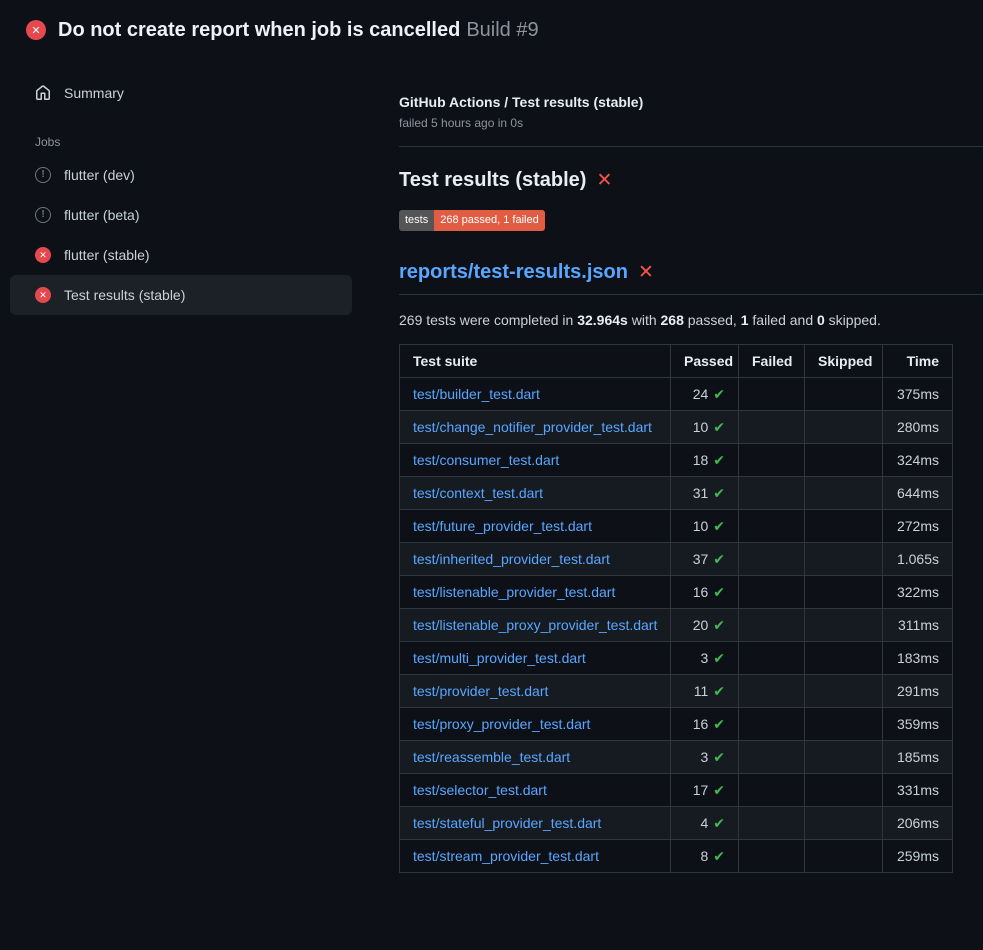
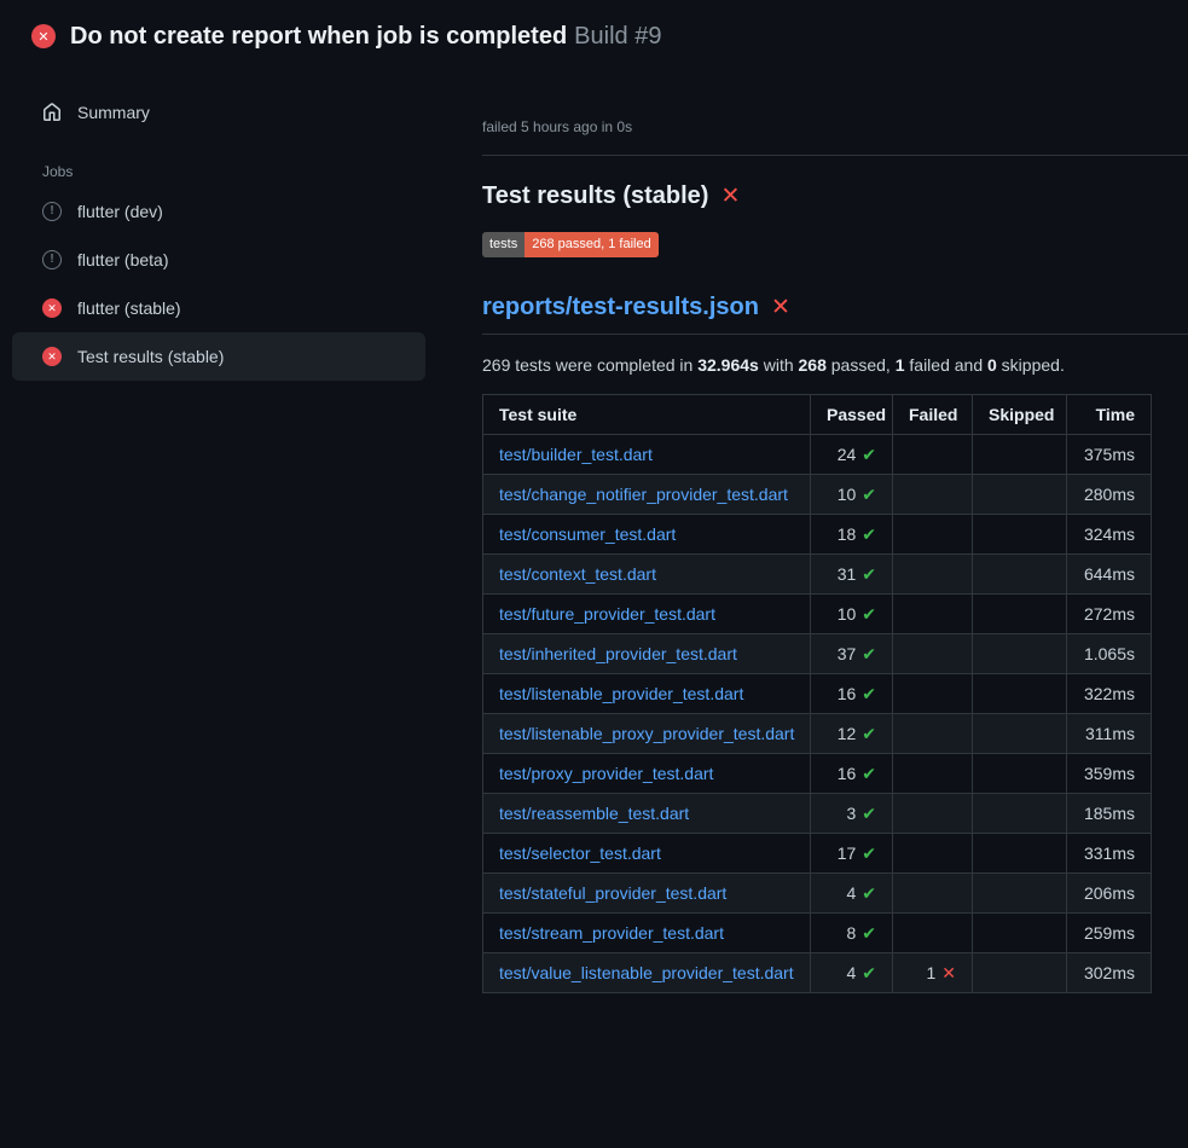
  ✕
- Do not create report when job is cancelled Build #9
+ Do not create report when job is completed Build #9
  Summary
  Jobs
  !
  flutter (dev)
  !
  flutter (beta)
  ✕
  flutter (stable)
  ✕
  Test results (stable)
- GitHub Actions / Test results (stable)
  failed 5 hours ago in 0s
  Test results (stable)
  ✕
  tests
  268 passed, 1 failed
  reports/test-results.json
  ✕
  269 tests were completed in 32.964s with 268 passed, 1 failed and 0 skipped.
  Test suite	Passed	Failed	Skipped	Time
  test/builder_test.dart	24 ✔			375ms
  test/change_notifier_provider_test.dart	10 ✔			280ms
  test/consumer_test.dart	18 ✔			324ms
  test/context_test.dart	31 ✔			644ms
  test/future_provider_test.dart	10 ✔			272ms
  test/inherited_provider_test.dart	37 ✔			1.065s
  test/listenable_provider_test.dart	16 ✔			322ms
- test/listenable_proxy_provider_test.dart	20 ✔			311ms
+ test/listenable_proxy_provider_test.dart	12 ✔			311ms
- test/multi_provider_test.dart	3 ✔			183ms
- test/provider_test.dart	11 ✔			291ms
  test/proxy_provider_test.dart	16 ✔			359ms
  test/reassemble_test.dart	3 ✔			185ms
  test/selector_test.dart	17 ✔			331ms
  test/stateful_provider_test.dart	4 ✔			206ms
  test/stream_provider_test.dart	8 ✔			259ms
+ test/value_listenable_provider_test.dart	4 ✔	1 ✕		302ms
